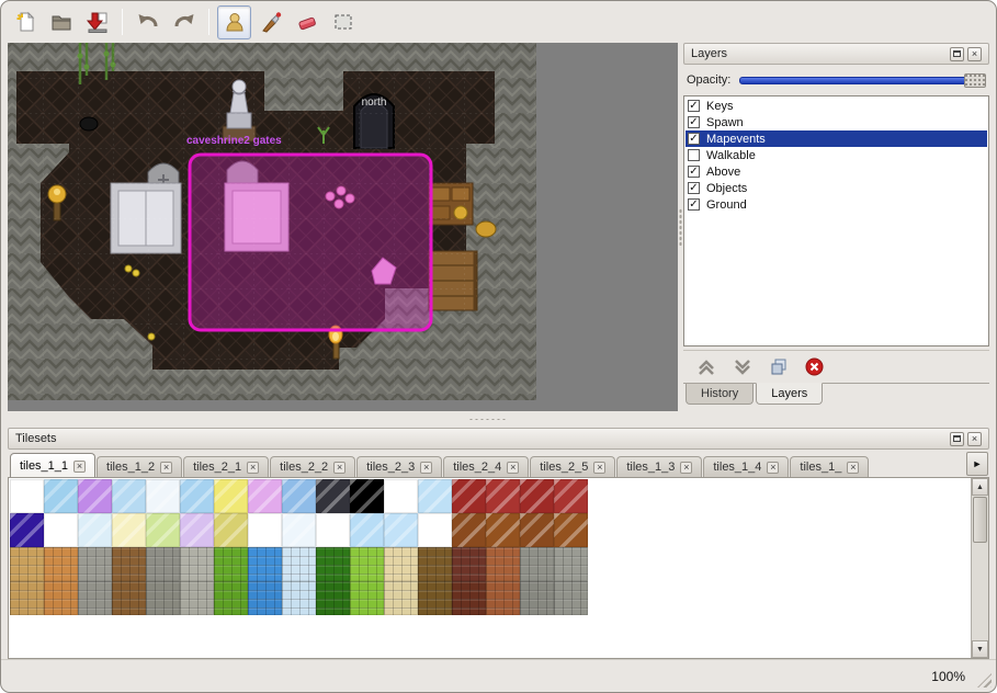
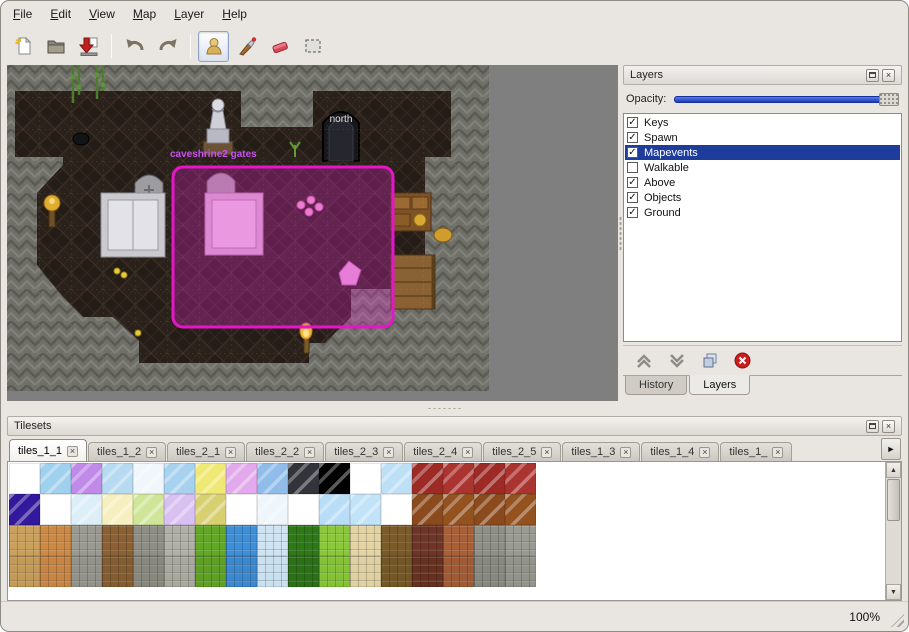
+ File
+ Edit
+ View
+ Map
+ Layer
+ Help
  north
  caveshrine2 gates
  Layers
  ×
  Opacity:
  ✓
  Keys
  ✓
  Spawn
  ✓
  Mapevents
  Walkable
  ✓
  Above
  ✓
  Objects
  ✓
  Ground
  History
  Layers
  Tilesets
  ×
  tiles_1_1
  ×
  tiles_1_2
  ×
  tiles_2_1
  ×
  tiles_2_2
  ×
  tiles_2_3
  ×
  tiles_2_4
  ×
  tiles_2_5
  ×
  tiles_1_3
  ×
  tiles_1_4
  ×
  tiles_1_
  ×
  ►
  100%
